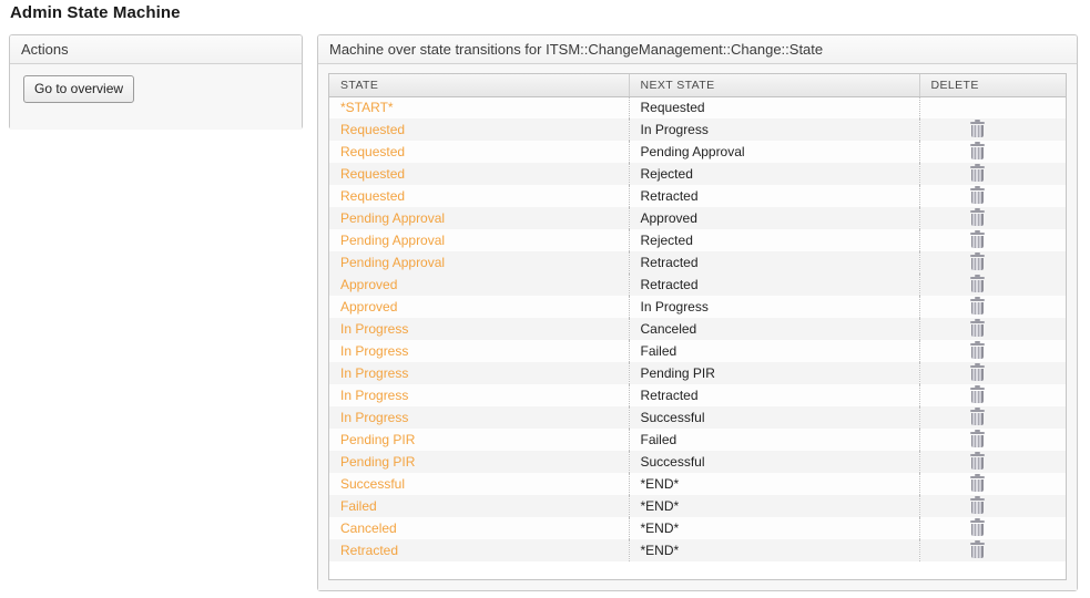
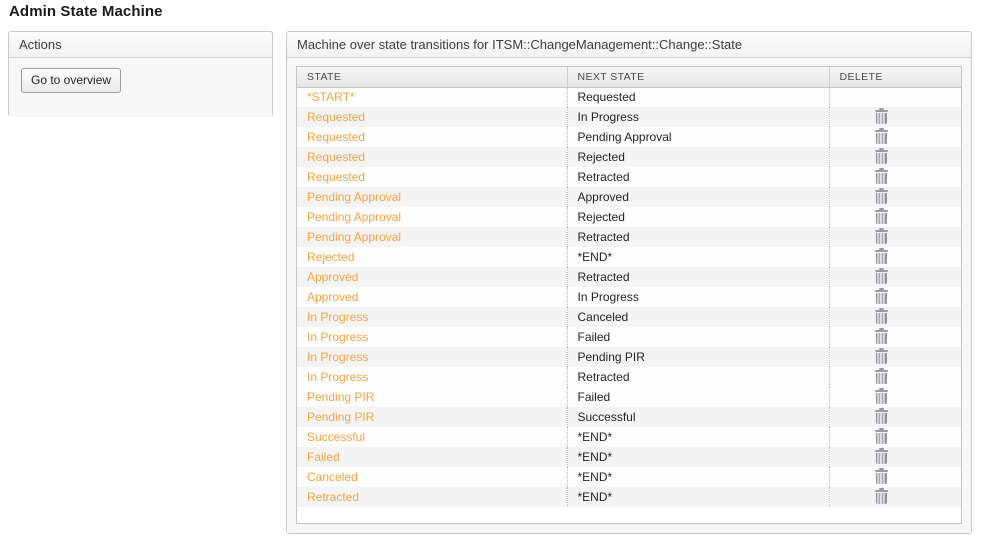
  Admin State Machine
  Actions
  Go to overview
  Machine over state transitions for ITSM::ChangeManagement::Change::State
  STATE	NEXT STATE	DELETE
  *START*	Requested
  Requested	In Progress
  Requested	Pending Approval
  Requested	Rejected
  Requested	Retracted
  Pending Approval	Approved
  Pending Approval	Rejected
  Pending Approval	Retracted
+ Rejected	*END*
  Approved	Retracted
  Approved	In Progress
  In Progress	Canceled
  In Progress	Failed
  In Progress	Pending PIR
  In Progress	Retracted
- In Progress	Successful
  Pending PIR	Failed
  Pending PIR	Successful
  Successful	*END*
  Failed	*END*
  Canceled	*END*
  Retracted	*END*
